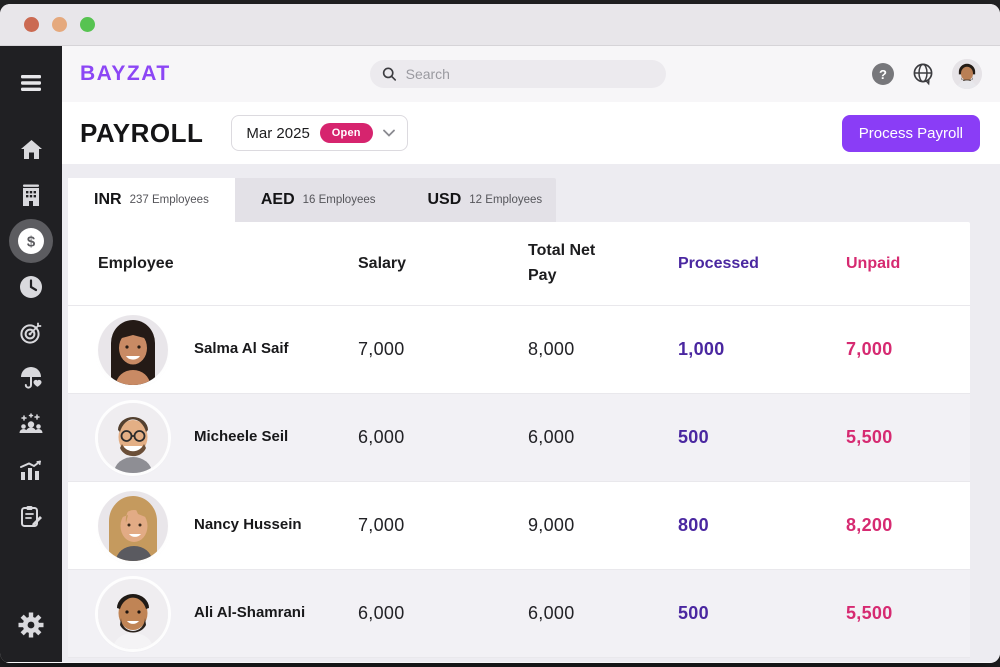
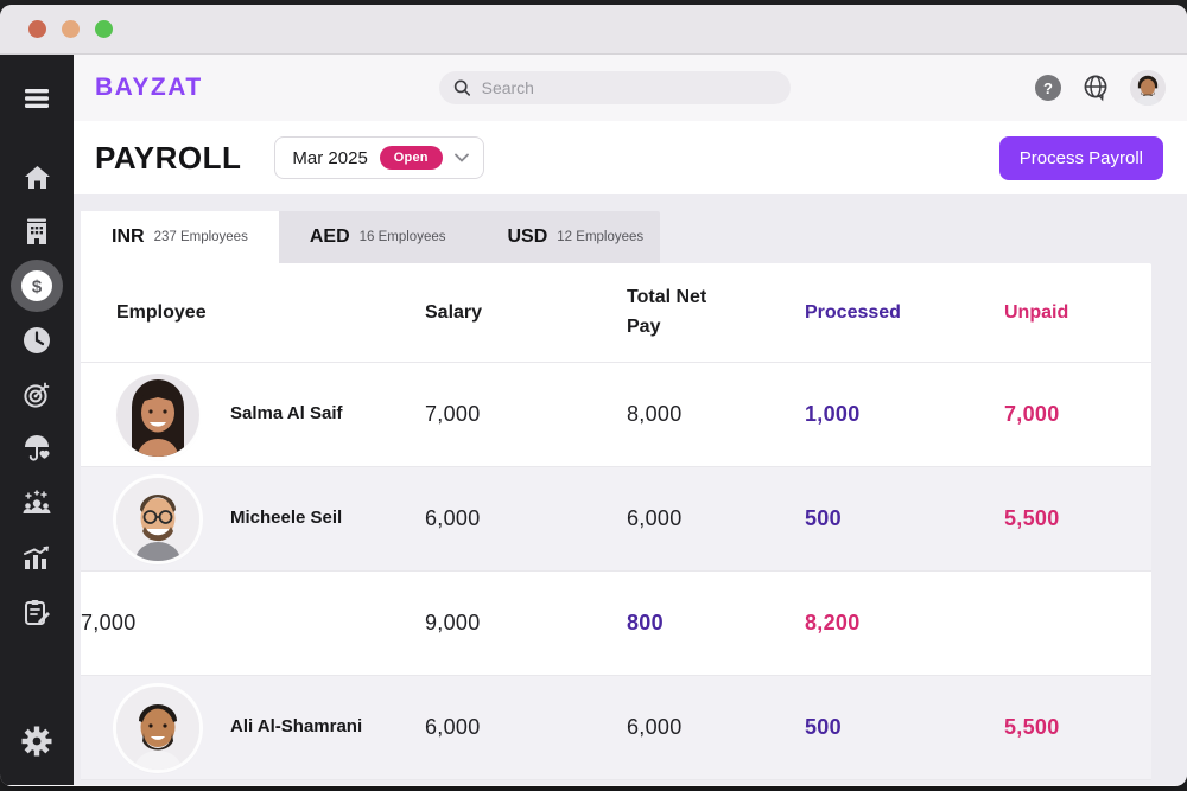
  $
  BAYZAT
  Search
  ?
  PAYROLL
  Mar 2025
  Open
  Process Payroll
  INR
  237 Employees
  AED
  16 Employees
  USD
  12 Employees
  Employee
  Salary
  Total Net Pay
  Processed
  Unpaid
  Salma Al Saif
  7,000
  8,000
  1,000
  7,000
  Micheele Seil
  6,000
  6,000
  500
  5,500
- Nancy Hussein
  7,000
  9,000
  800
  8,200
  Ali Al-Shamrani
  6,000
  6,000
  500
  5,500
